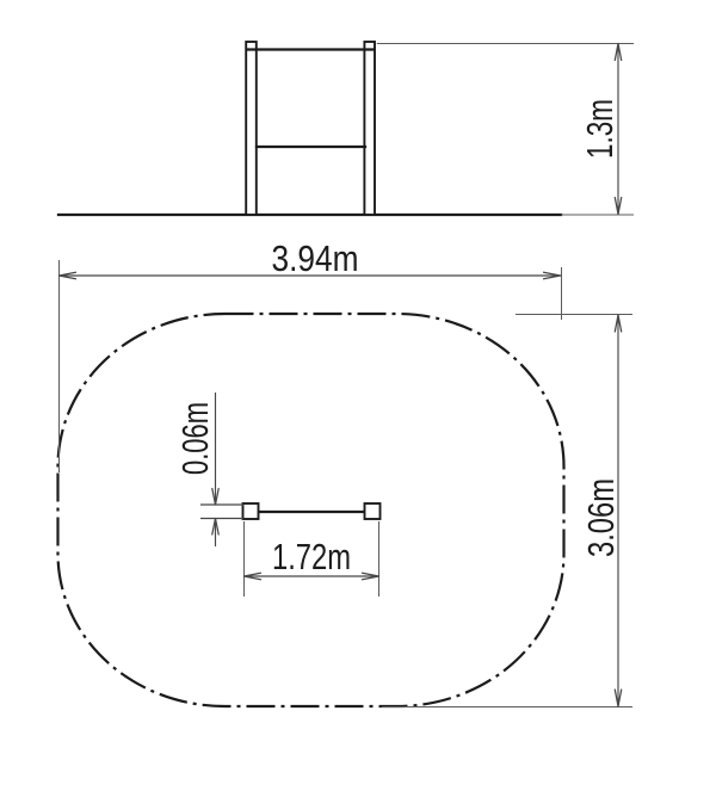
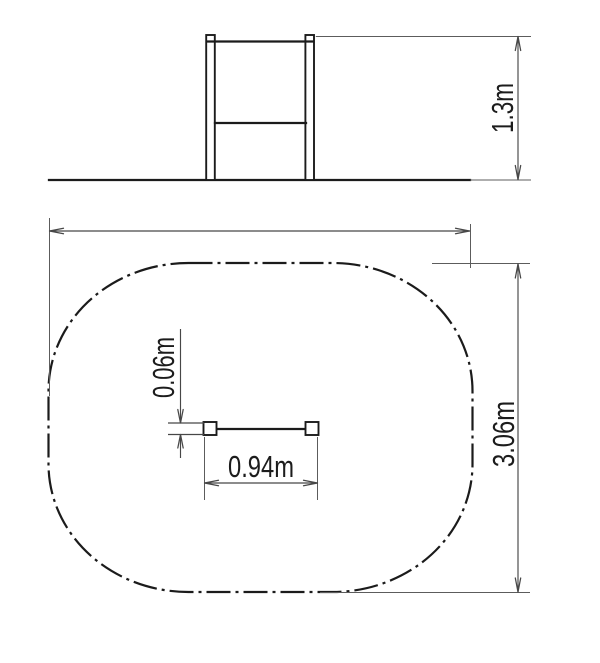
- 3.94m
- 1.72m
+ 0.94m
